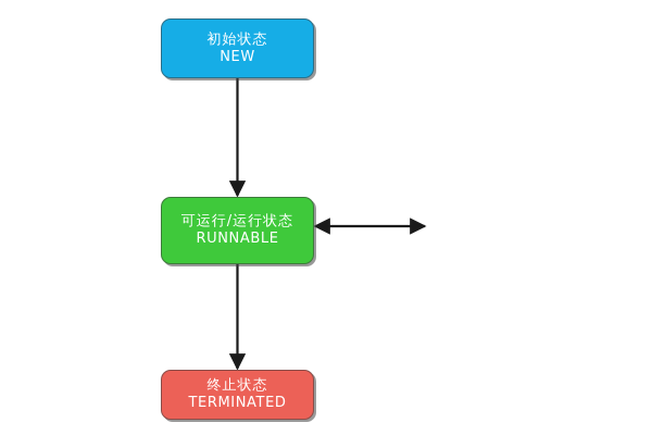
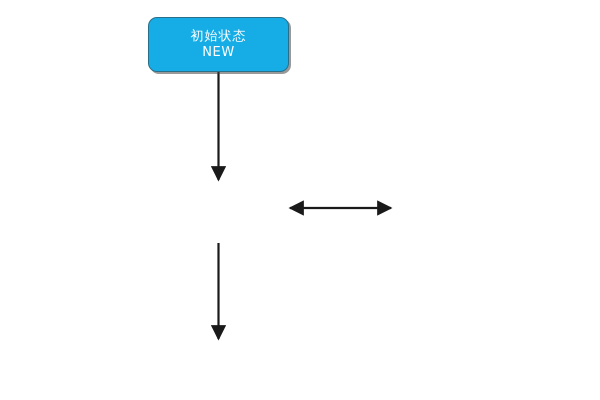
  初始状态
  NEW
- 可运行/运行状态
- RUNNABLE
- 终止状态
- TERMINATED
